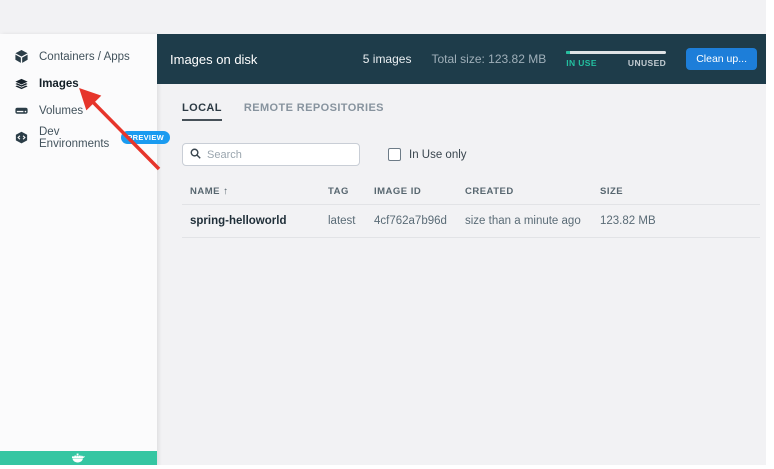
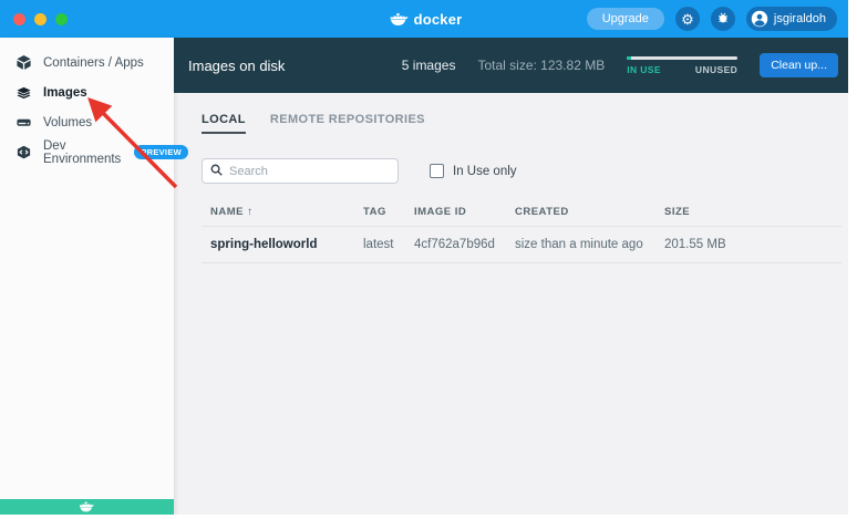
+ docker
+ Upgrade
+ ⚙
+ jsgiraldoh
  Containers / Apps
  Images
  Volumes
  Dev Environments
  REVIEW
  Images on disk
  5 images
  Total size: 123.82 MB
  IN USE
  UNUSED
  Clean up...
  LOCAL
  REMOTE REPOSITORIES
  Search
  In Use only
  NAME ↑
  TAG
  IMAGE ID
  CREATED
  SIZE
  spring-helloworld
  latest
  4cf762a7b96d
  size than a minute ago
- 123.82 MB
+ 201.55 MB
